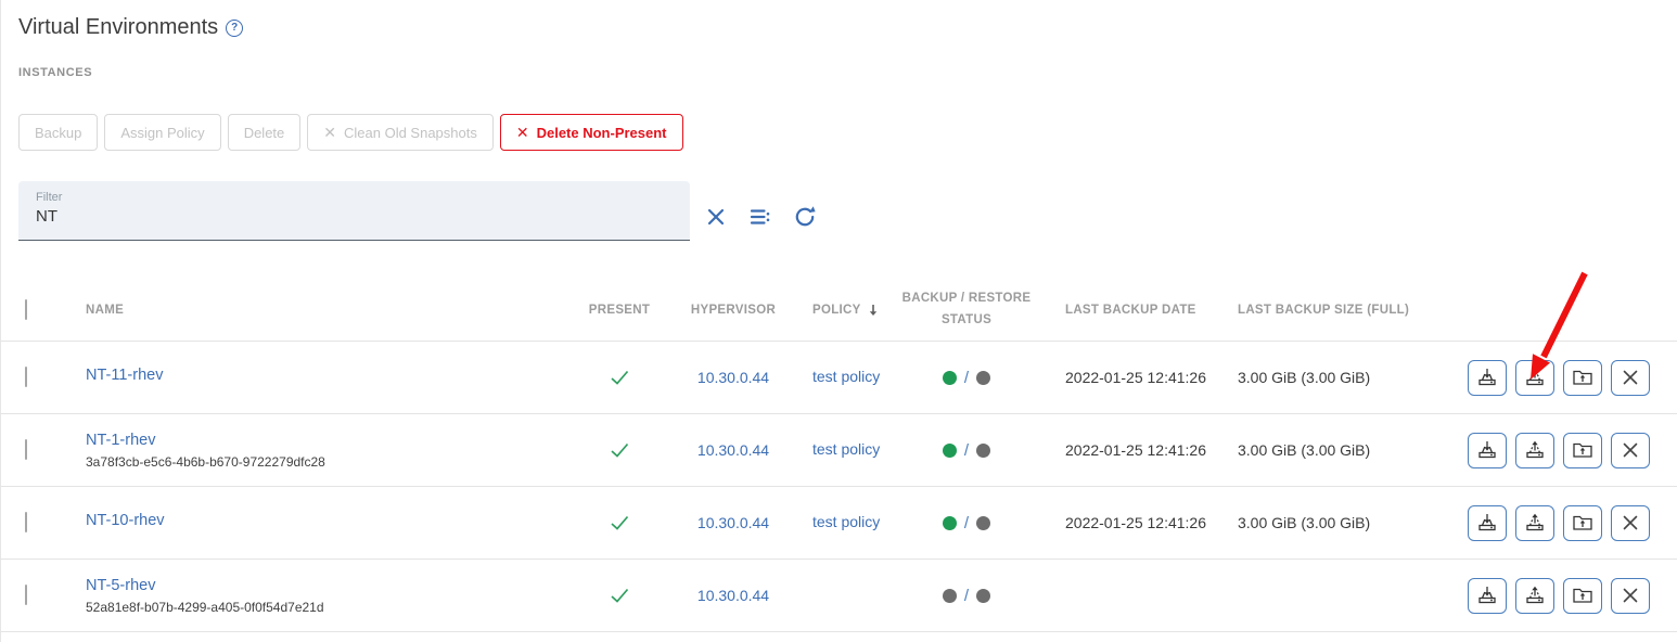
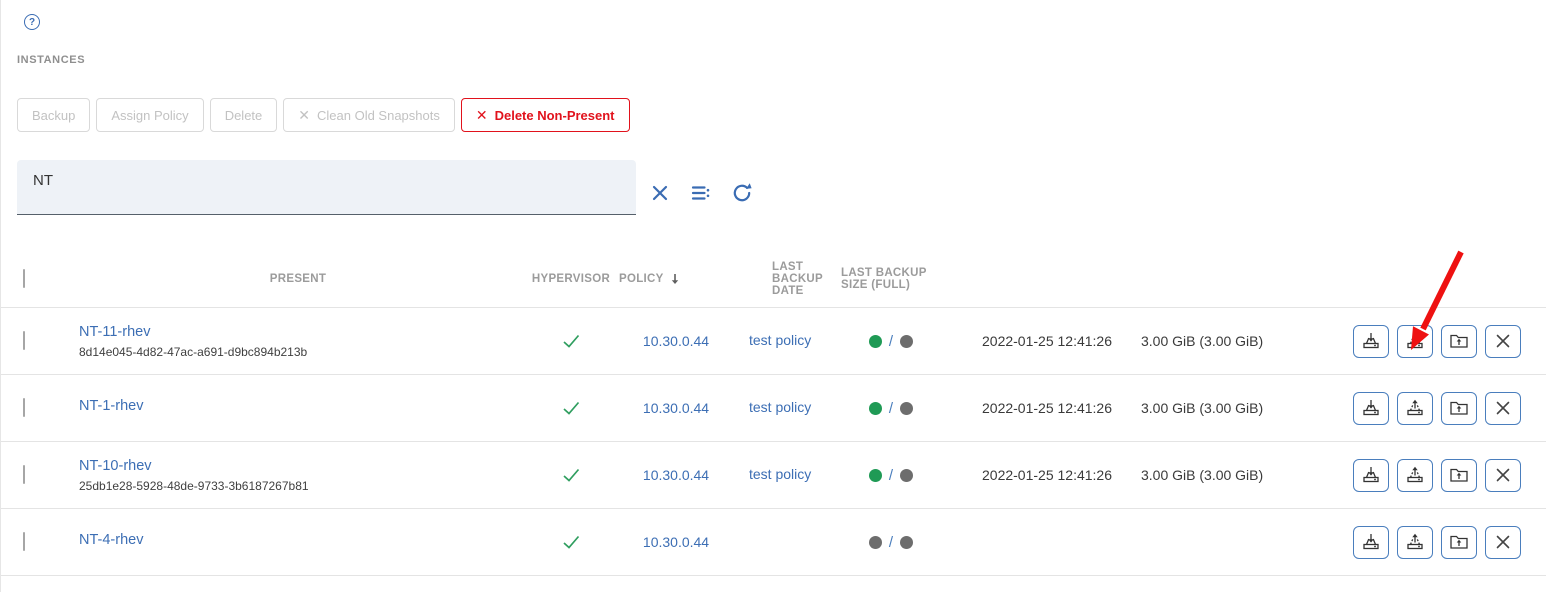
- Virtual Environments
  ?
  INSTANCES
  Backup
  Assign Policy
  Delete
  ✕
  Clean Old Snapshots
  ✕
  Delete Non-Present
- Filter
  NT
- NAME
  PRESENT
  HYPERVISOR
  POLICY
- BACKUP / RESTORE STATUS
  LAST BACKUP DATE
  LAST BACKUP SIZE (FULL)
  NT-11-rhev
+ 8d14e045-4d82-47ac-a691-d9bc894b213b
  10.30.0.44
  test policy
  /
  2022-01-25 12:41:26
  3.00 GiB (3.00 GiB)
  NT-1-rhev
- 3a78f3cb-e5c6-4b6b-b670-9722279dfc28
  10.30.0.44
  test policy
  /
  2022-01-25 12:41:26
  3.00 GiB (3.00 GiB)
  NT-10-rhev
+ 25db1e28-5928-48de-9733-3b6187267b81
  10.30.0.44
  test policy
  /
  2022-01-25 12:41:26
  3.00 GiB (3.00 GiB)
- NT-5-rhev
+ NT-4-rhev
- 52a81e8f-b07b-4299-a405-0f0f54d7e21d
  10.30.0.44
  /
